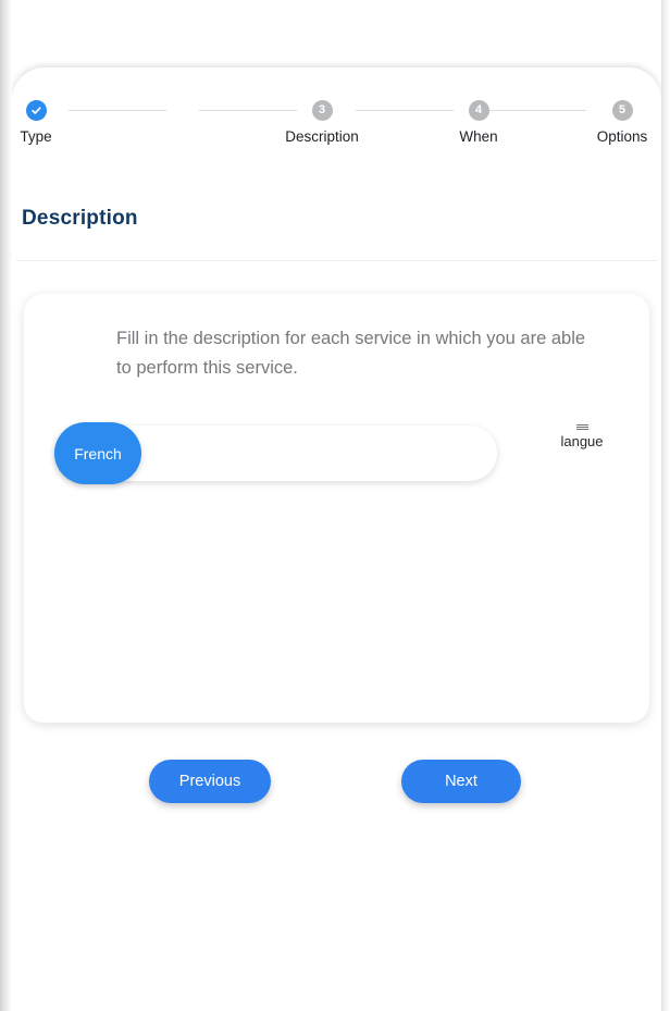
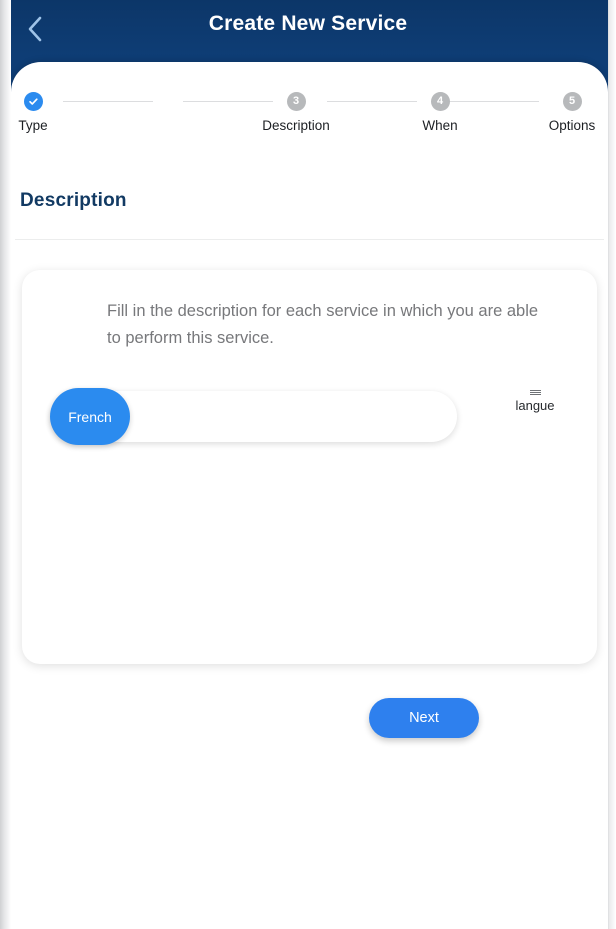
+ Create New Service
  Type
  3
  Description
  4
  When
  5
  Options
  Description
  Fill in the description for each service in which you are able to perform this service.
  French
  langue
- Previous
  Next
